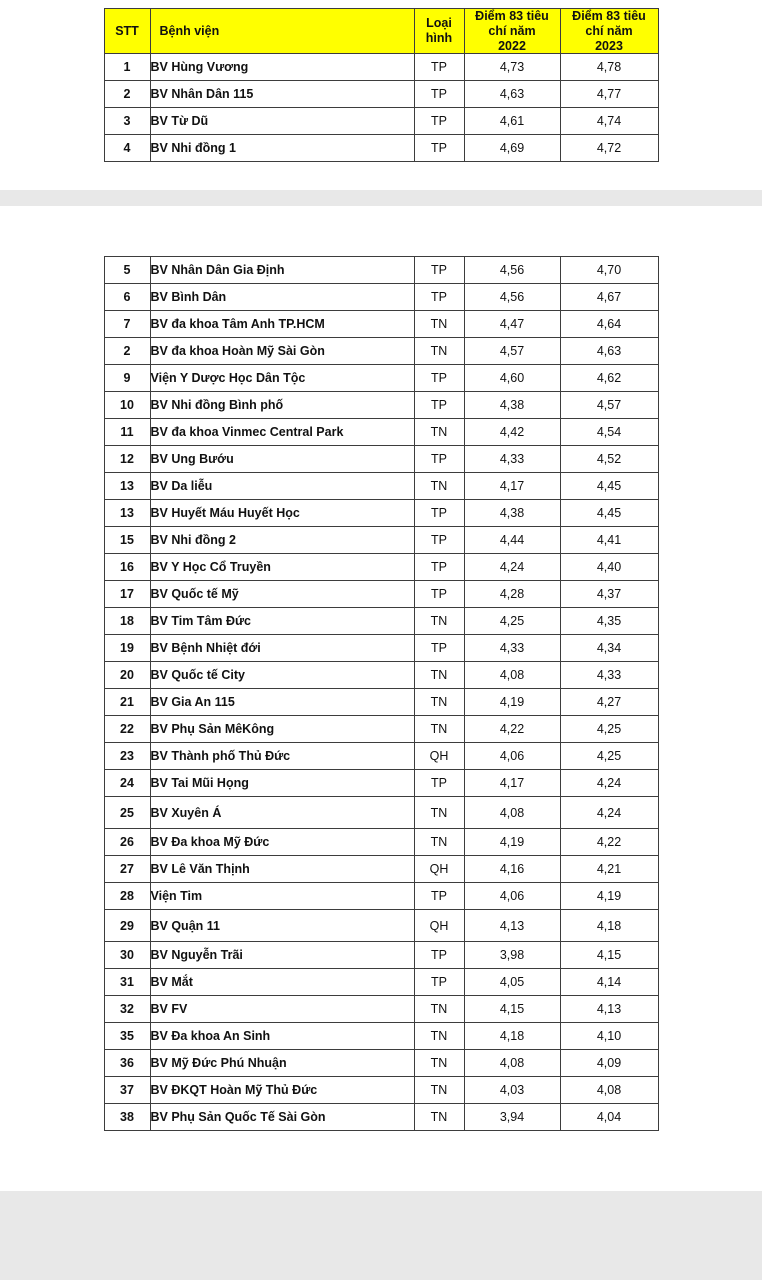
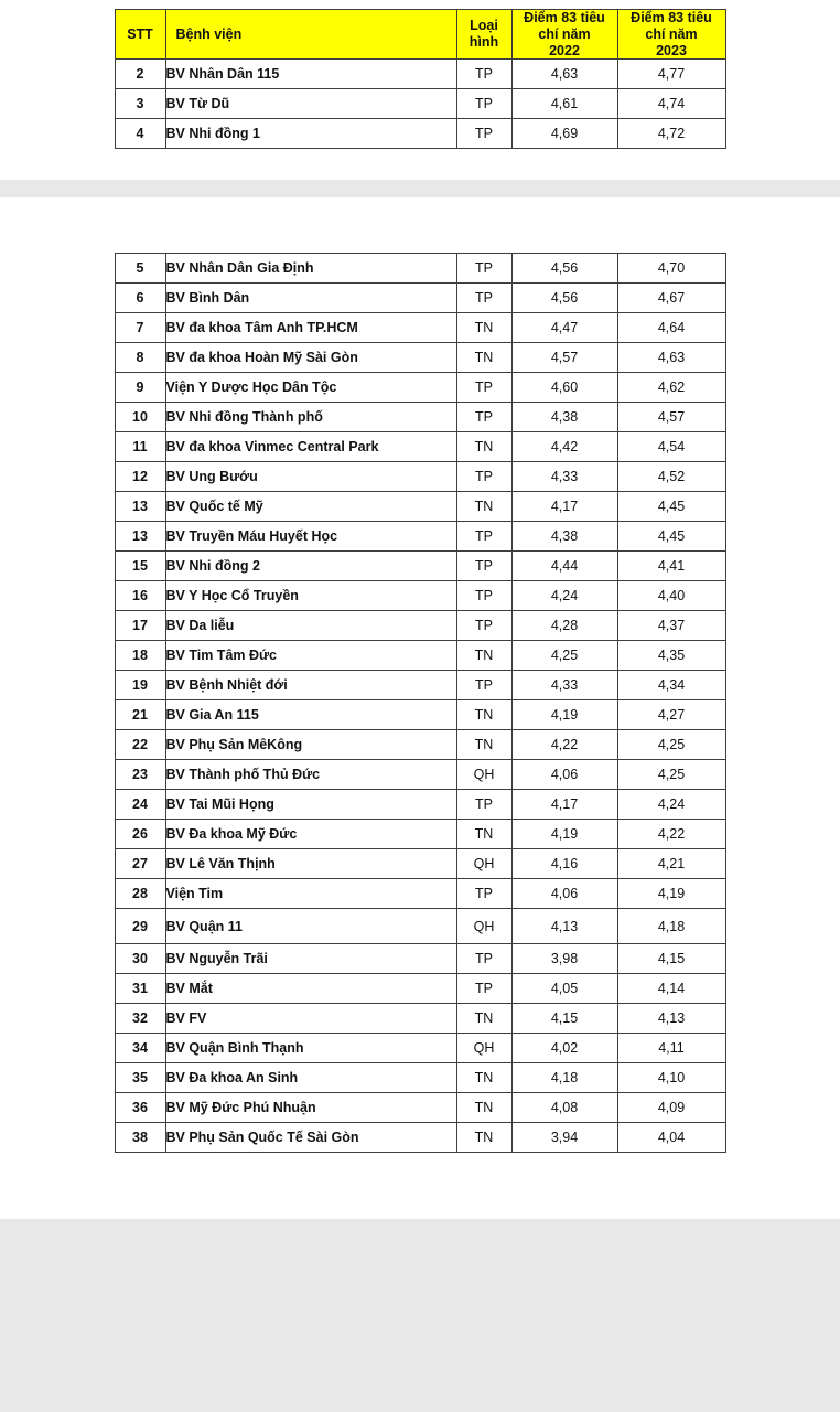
  STT	Bệnh viện	Loại hình	Điểm 83 tiêu chí năm 2022	Điểm 83 tiêu chí năm 2023
- 1	BV Hùng Vương	TP	4,73	4,78
  2	BV Nhân Dân 115	TP	4,63	4,77
  3	BV Từ Dũ	TP	4,61	4,74
  4	BV Nhi đồng 1	TP	4,69	4,72
  5	BV Nhân Dân Gia Định	TP	4,56	4,70
  6	BV Bình Dân	TP	4,56	4,67
  7	BV đa khoa Tâm Anh TP.HCM	TN	4,47	4,64
- 2	BV đa khoa Hoàn Mỹ Sài Gòn	TN	4,57	4,63
+ 8	BV đa khoa Hoàn Mỹ Sài Gòn	TN	4,57	4,63
  9	Viện Y Dược Học Dân Tộc	TP	4,60	4,62
- 10	BV Nhi đồng Bình phố	TP	4,38	4,57
+ 10	BV Nhi đồng Thành phố	TP	4,38	4,57
  11	BV đa khoa Vinmec Central Park	TN	4,42	4,54
  12	BV Ung Bướu	TP	4,33	4,52
- 13	BV Da liễu	TN	4,17	4,45
+ 13	BV Quốc tế Mỹ	TN	4,17	4,45
- 13	BV Huyết Máu Huyết Học	TP	4,38	4,45
+ 13	BV Truyền Máu Huyết Học	TP	4,38	4,45
  15	BV Nhi đồng 2	TP	4,44	4,41
  16	BV Y Học Cổ Truyền	TP	4,24	4,40
- 17	BV Quốc tế Mỹ	TP	4,28	4,37
+ 17	BV Da liễu	TP	4,28	4,37
  18	BV Tim Tâm Đức	TN	4,25	4,35
  19	BV Bệnh Nhiệt đới	TP	4,33	4,34
- 20	BV Quốc tế City	TN	4,08	4,33
  21	BV Gia An 115	TN	4,19	4,27
  22	BV Phụ Sản MêKông	TN	4,22	4,25
  23	BV Thành phố Thủ Đức	QH	4,06	4,25
  24	BV Tai Mũi Họng	TP	4,17	4,24
- 25	BV Xuyên Á	TN	4,08	4,24
  26	BV Đa khoa Mỹ Đức	TN	4,19	4,22
  27	BV Lê Văn Thịnh	QH	4,16	4,21
  28	Viện Tim	TP	4,06	4,19
  29	BV Quận 11	QH	4,13	4,18
  30	BV Nguyễn Trãi	TP	3,98	4,15
  31	BV Mắt	TP	4,05	4,14
  32	BV FV	TN	4,15	4,13
+ 34	BV Quận Bình Thạnh	QH	4,02	4,11
  35	BV Đa khoa An Sinh	TN	4,18	4,10
  36	BV Mỹ Đức Phú Nhuận	TN	4,08	4,09
- 37	BV ĐKQT Hoàn Mỹ Thủ Đức	TN	4,03	4,08
  38	BV Phụ Sản Quốc Tế Sài Gòn	TN	3,94	4,04
